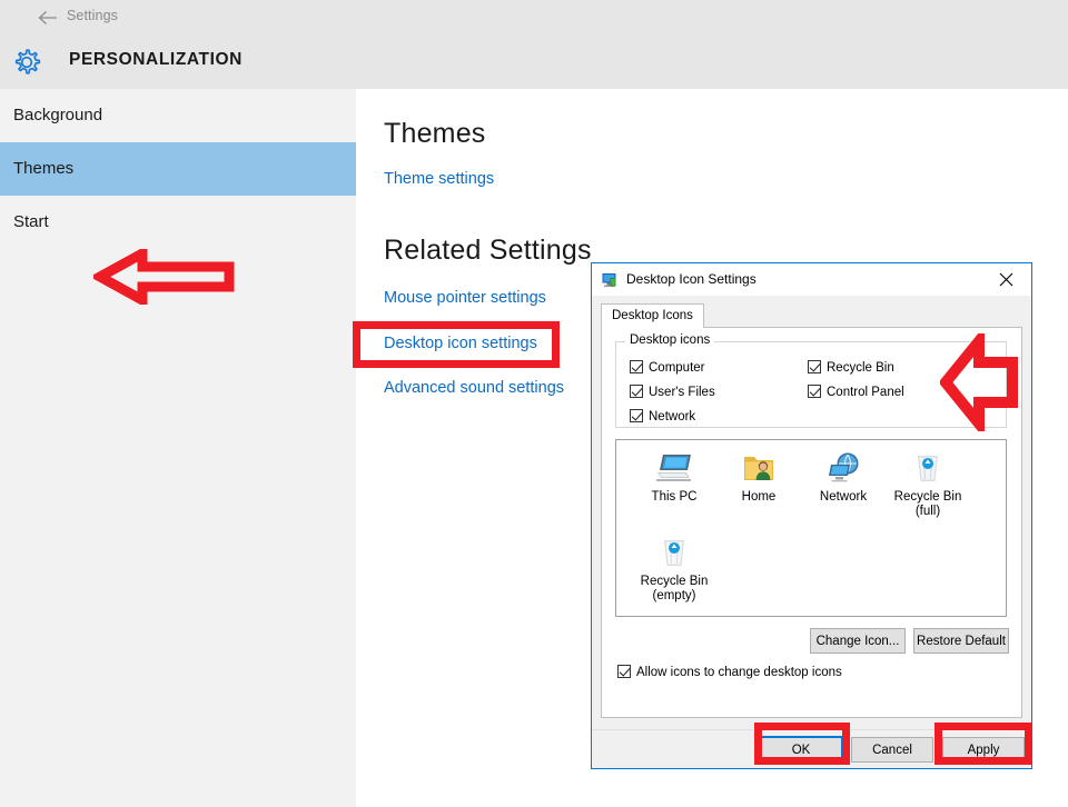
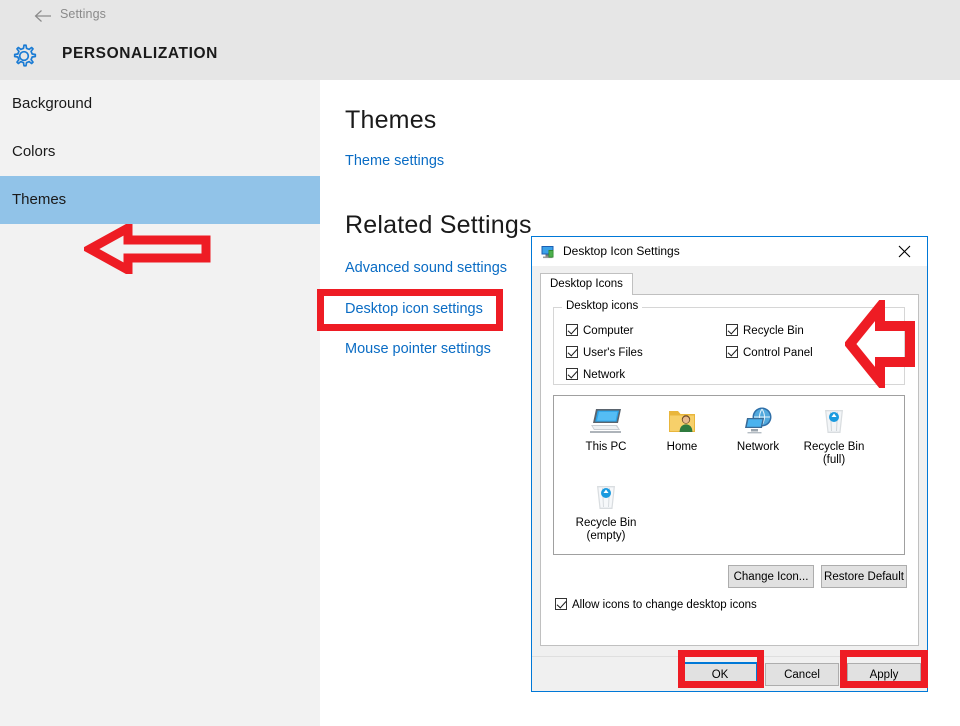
  Settings
  PERSONALIZATION
  Background
+ Colors
  Themes
- Start
  Themes
  Theme settings
  Related Settings
- Mouse pointer settings
+ Advanced sound settings
  Desktop icon settings
- Advanced sound settings
+ Mouse pointer settings
  Desktop Icon Settings
  Desktop Icons
  Desktop icons
  Computer
  User's Files
  Network
  Recycle Bin
  Control Panel
  This PC
  Home
  Network
  Recycle Bin
  (full)
  Recycle Bin
  (empty)
  Change Icon...
  Restore Default
  Allow icons to change desktop icons
  OK
  Cancel
  Apply
